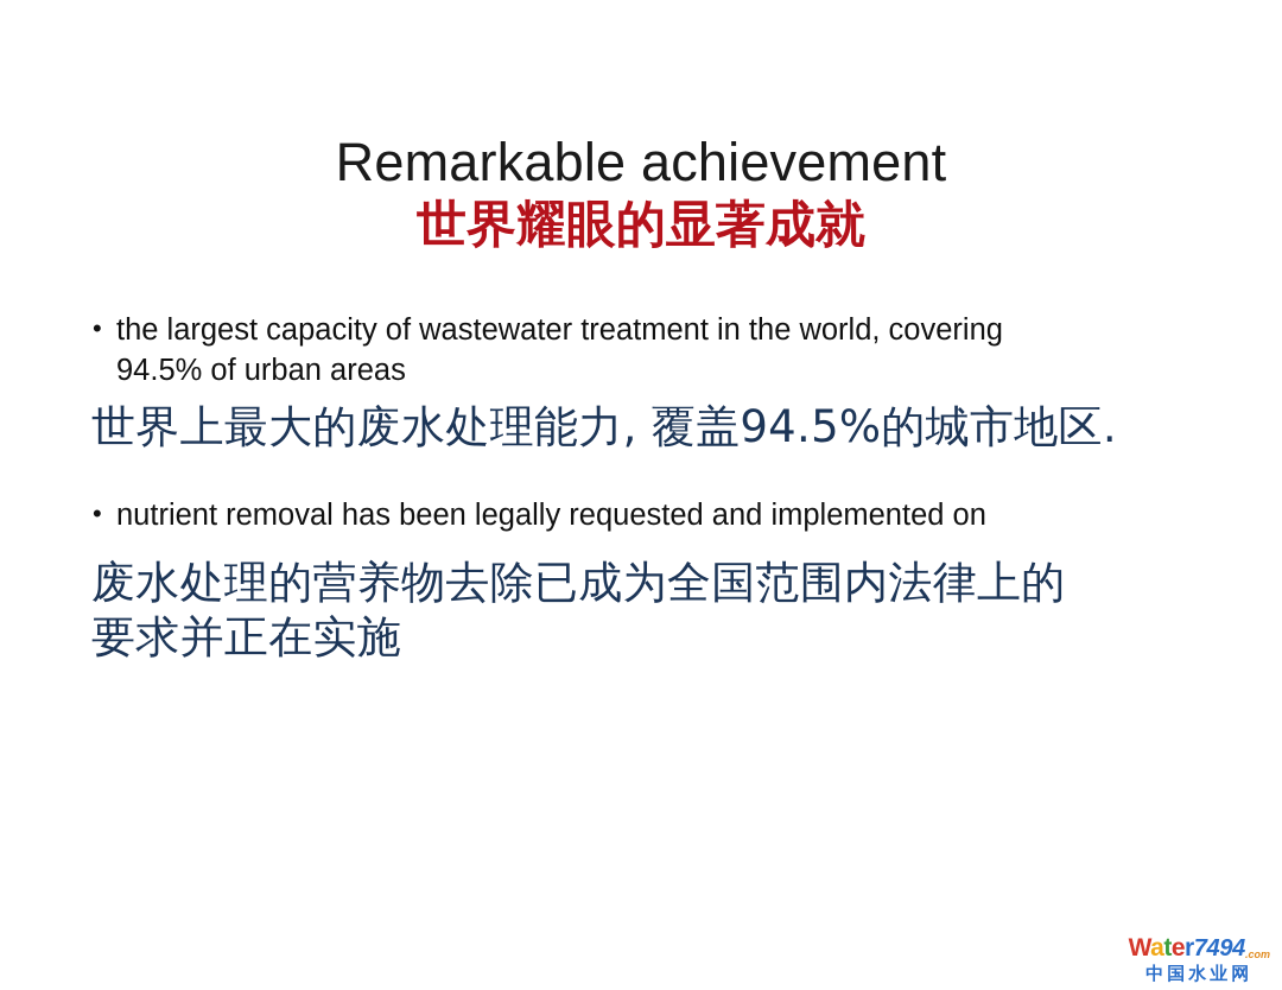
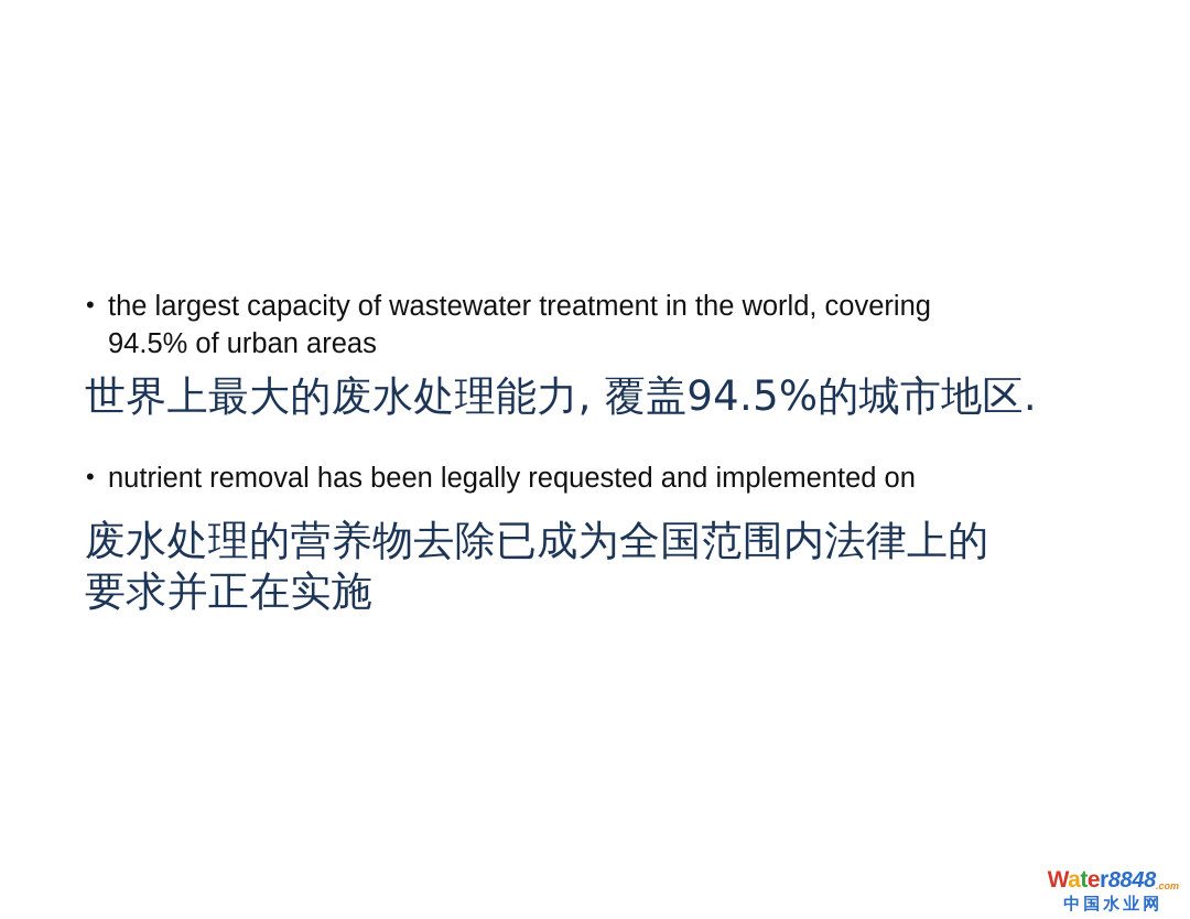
- Remarkable achievement
- 世界耀眼的显著成就
  •
  the largest capacity of wastewater treatment in the world, covering
  94.5% of urban areas
  世界上最大的废水处理能力, 覆盖94.5%的城市地区.
  •
  nutrient removal has been legally requested and implemented on
  废水处理的营养物去除已成为全国范围内法律上的
  要求并正在实施
- Water7494.com
+ Water8848.com
  中国水业网
